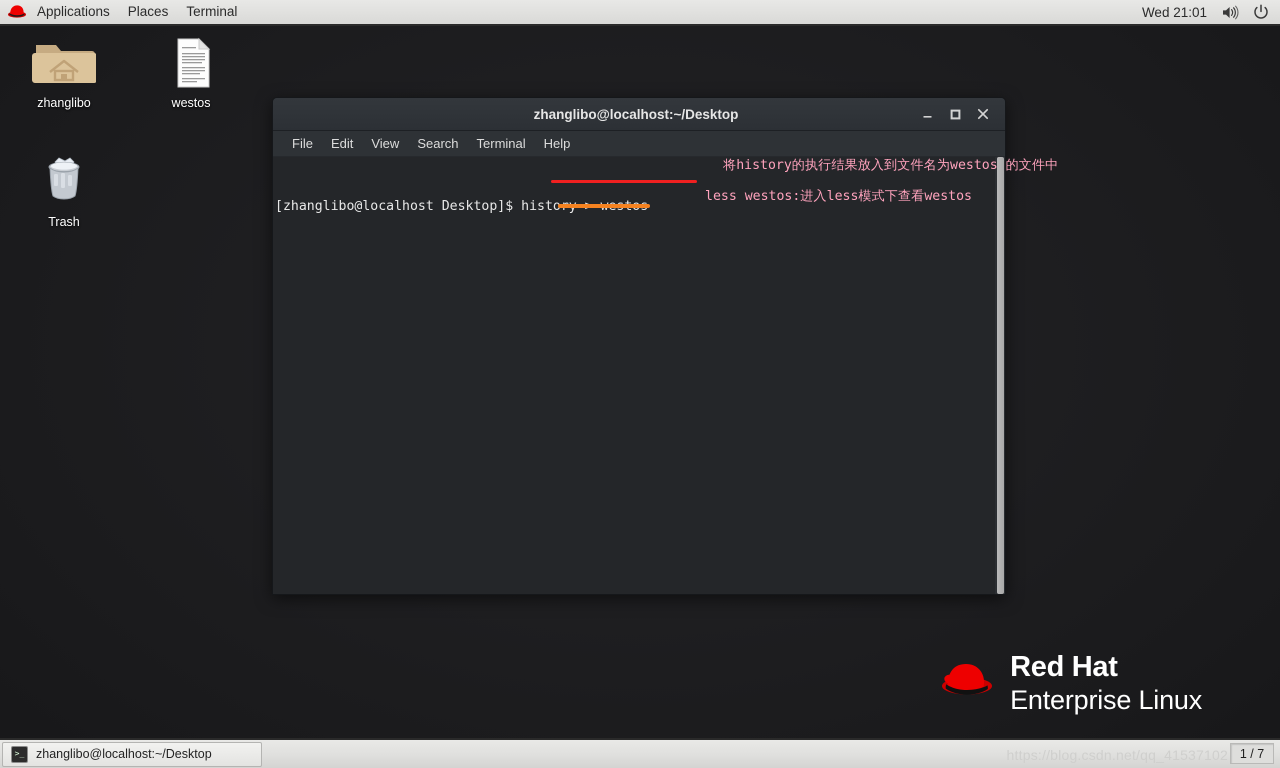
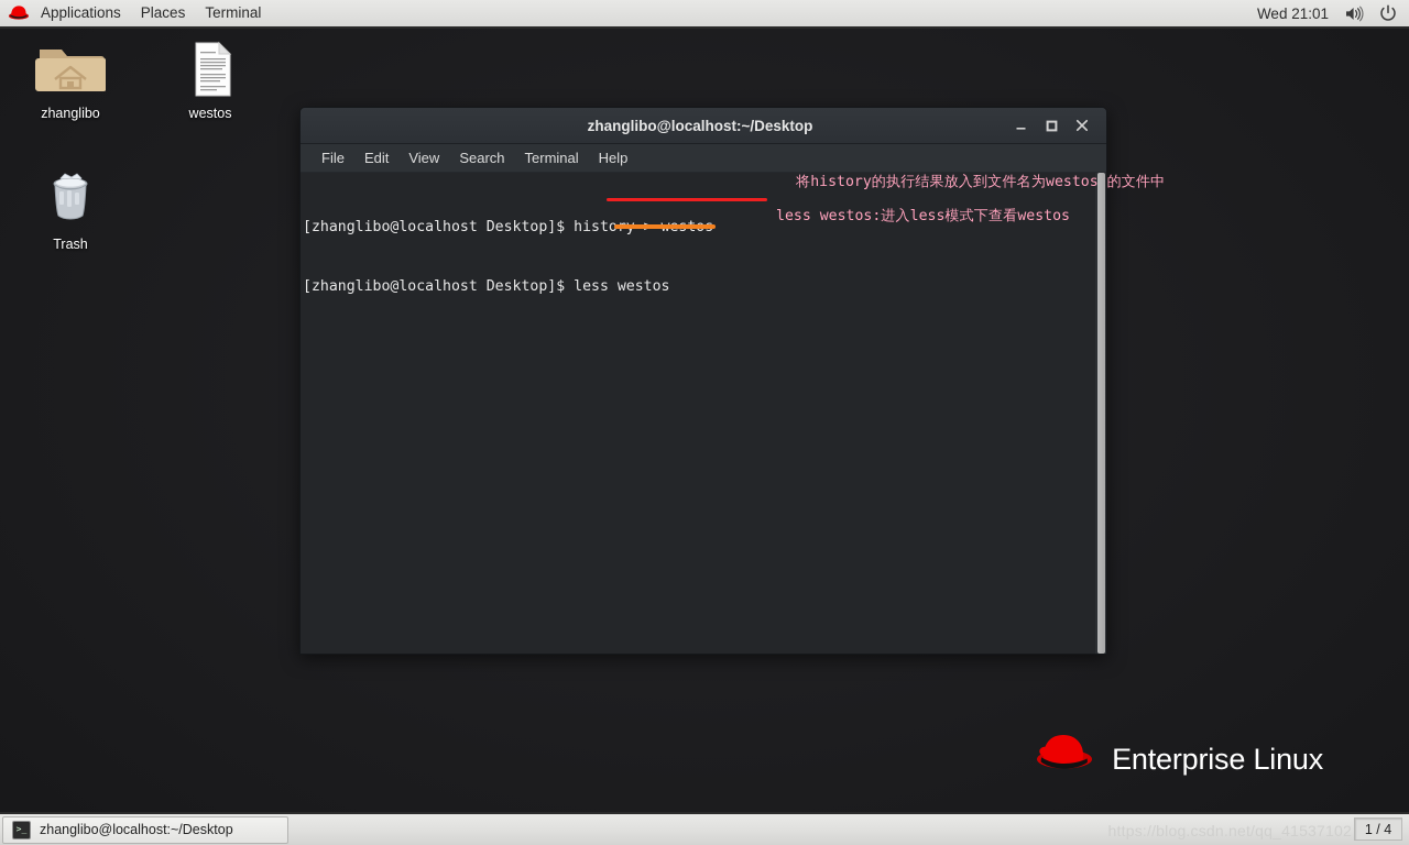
  Applications
  Places
  Terminal
  Wed 21:01
  zhanglibo
  westos
  Trash
  zhanglibo@localhost:~/Desktop
  File
  Edit
  View
  Search
  Terminal
  Help
  [zhanglibo@localhost Desktop]$ histo
+ [zhanglibo@localhost Desktop]$ less westos
  将history的执行结果放入到文件名为westos 的文件中
  less westos:进入less模式下查看westos
- Red Hat
  Enterprise Linux
  >_
  zhanglibo@localhost:~/Desktop
- 1 / 7
+ 1 / 4
